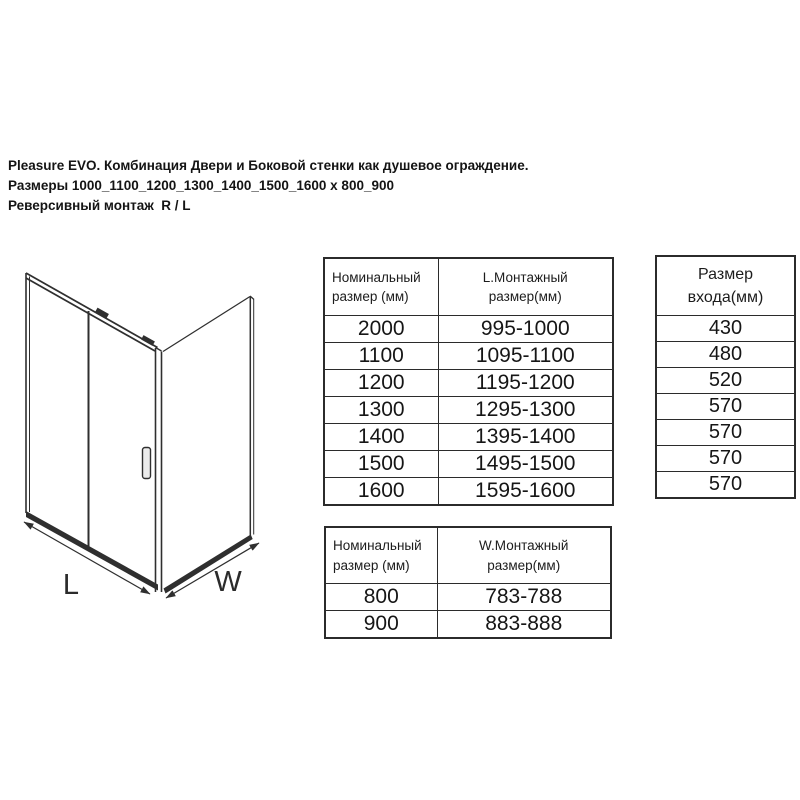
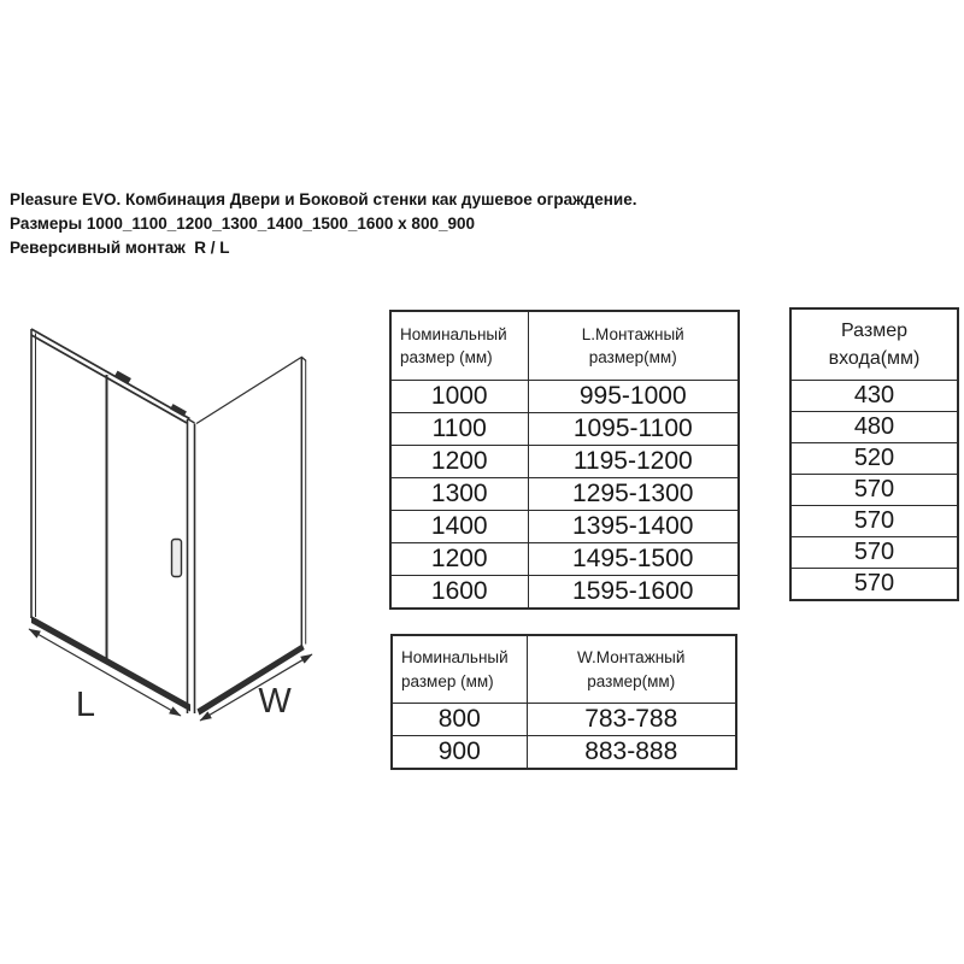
  Pleasure EVO. Комбинация Двери и Боковой стенки как душевое ограждение.
  Размеры 1000_1100_1200_1300_1400_1500_1600 x 800_900
  Реверсивный монтаж R / L
  L
  W
  Номинальный размер (мм)	L.Монтажный размер(мм)
- 2000	995-1000
+ 1000	995-1000
  1100	1095-1100
  1200	1195-1200
  1300	1295-1300
  1400	1395-1400
- 1500	1495-1500
+ 1200	1495-1500
  1600	1595-1600
  Размер входа(мм)
  430
  480
  520
  570
  570
  570
  570
  Номинальный размер (мм)	W.Монтажный размер(мм)
  800	783-788
  900	883-888
